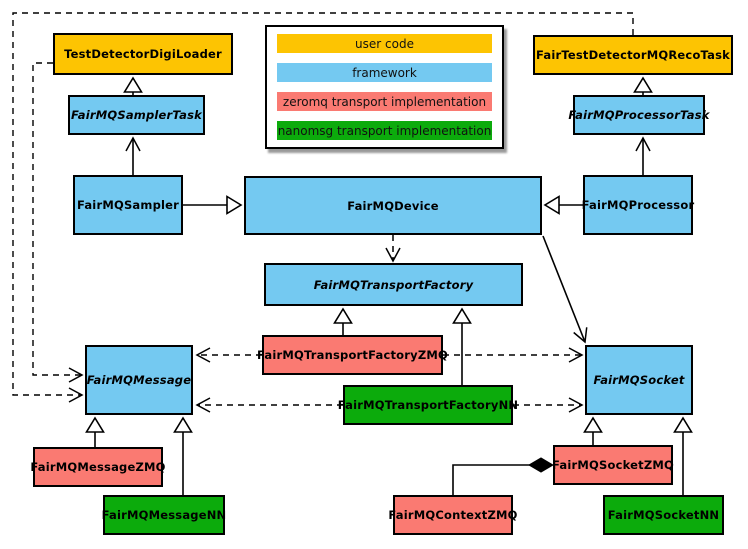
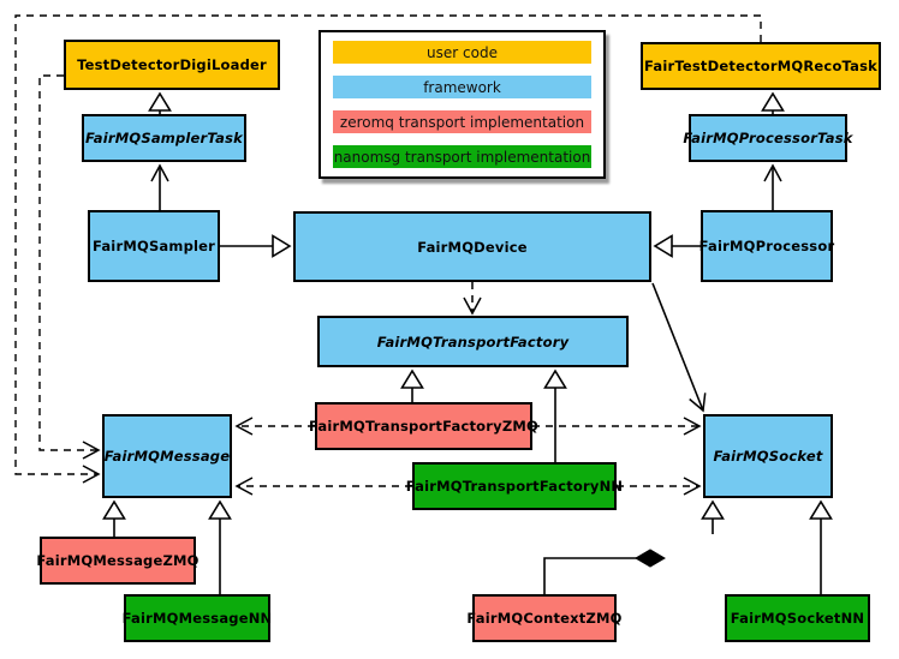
  user code
  framework
  zeromq transport implementation
  nanomsg transport implementation
  TestDetectorDigiLoader
  FairTestDetectorMQRecoTask
  FairMQSamplerTask
  FairMQProcessorTask
  FairMQSampler
  FairMQDevice
  FairMQProcessor
  FairMQTransportFactory
  FairMQTransportFactoryZMQ
  FairMQTransportFactoryNN
  FairMQMessage
  FairMQSocket
  FairMQMessageZMQ
  FairMQMessageNN
- FairMQSocketZMQ
  FairMQSocketNN
  FairMQContextZMQ
